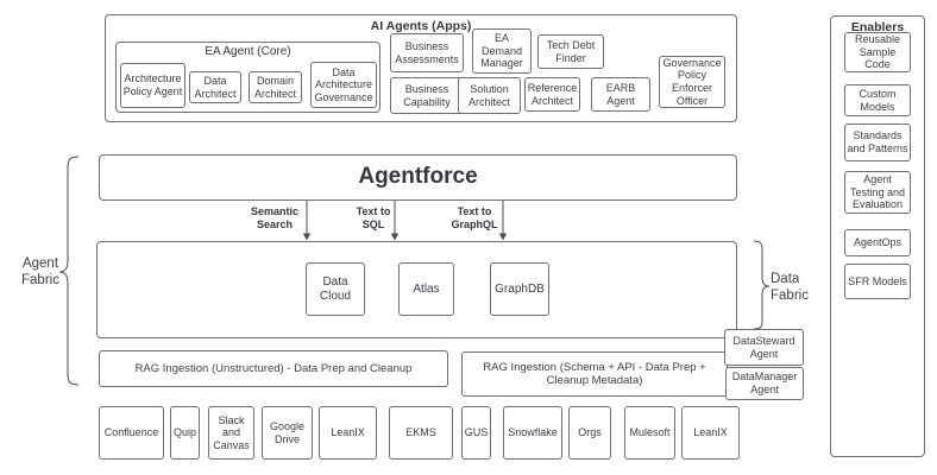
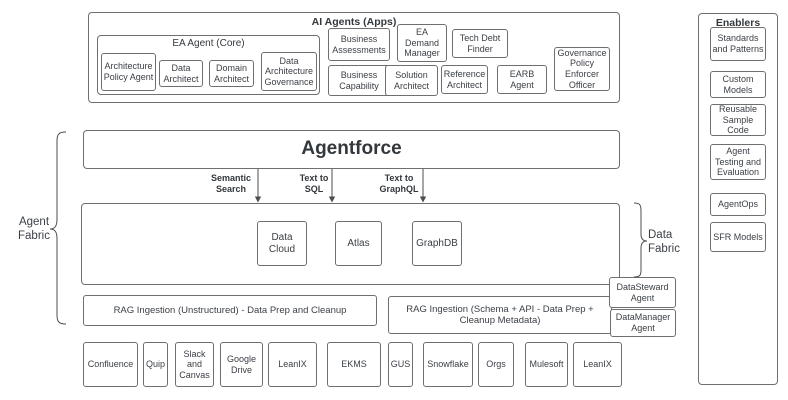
  AI Agents (Apps)
  EA Agent (Core)
  Architecture Policy Agent
  Data Architect
  Domain Architect
  Data Architecture Governance
  Business Assessments
  EA Demand Manager
  Tech Debt Finder
  Governance Policy Enforcer Officer
  Business Capability
  Solution Architect
  Reference Architect
  EARB Agent
  Agentforce
  Semantic Search
  Text to SQL
  Text to GraphQL
  Data Cloud
  Atlas
  GraphDB
  RAG Ingestion (Unstructured) - Data Prep and Cleanup
  RAG Ingestion (Schema + API - Data Prep + Cleanup Metadata)
  DataSteward Agent
  DataManager Agent
  Confluence
  Quip
  Slack and Canvas
  Google Drive
  LeanIX
  EKMS
  GUS
  Snowflake
  Orgs
  Mulesoft
  LeanIX
  Agent Fabric
  Data Fabric
  Enablers
- Reusable Sample Code
+ Standards and Patterns
  Custom Models
- Standards and Patterns
+ Reusable Sample Code
  Agent Testing and Evaluation
  AgentOps
  SFR Models
